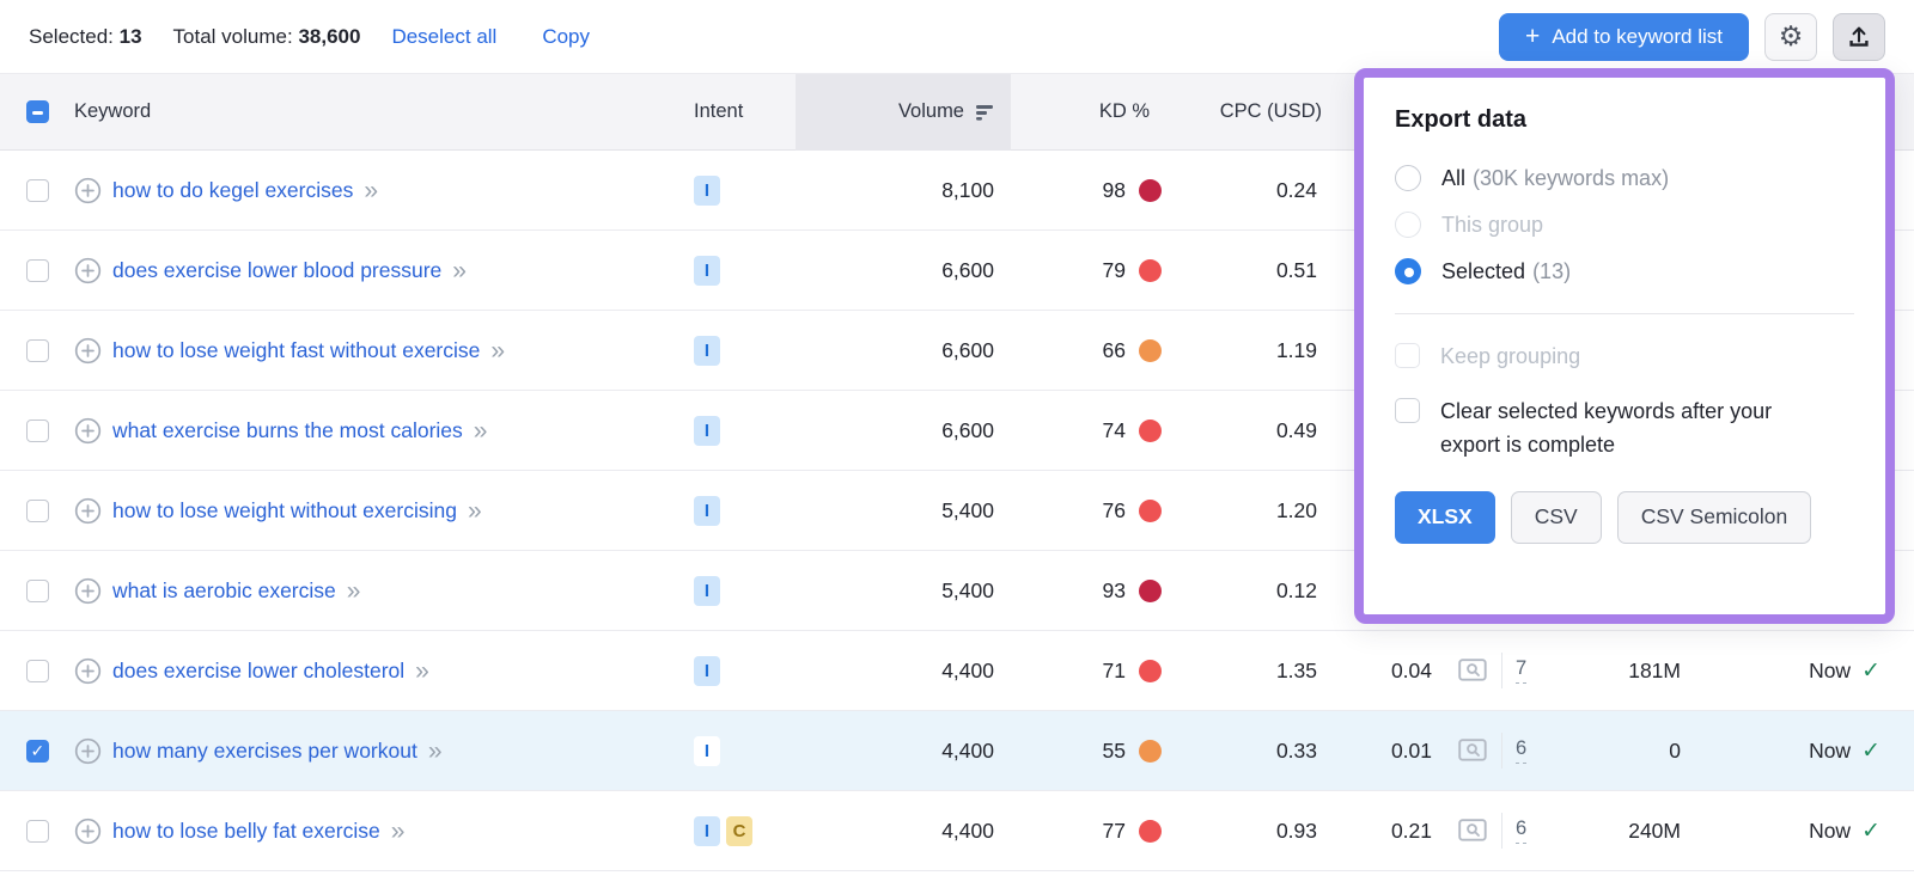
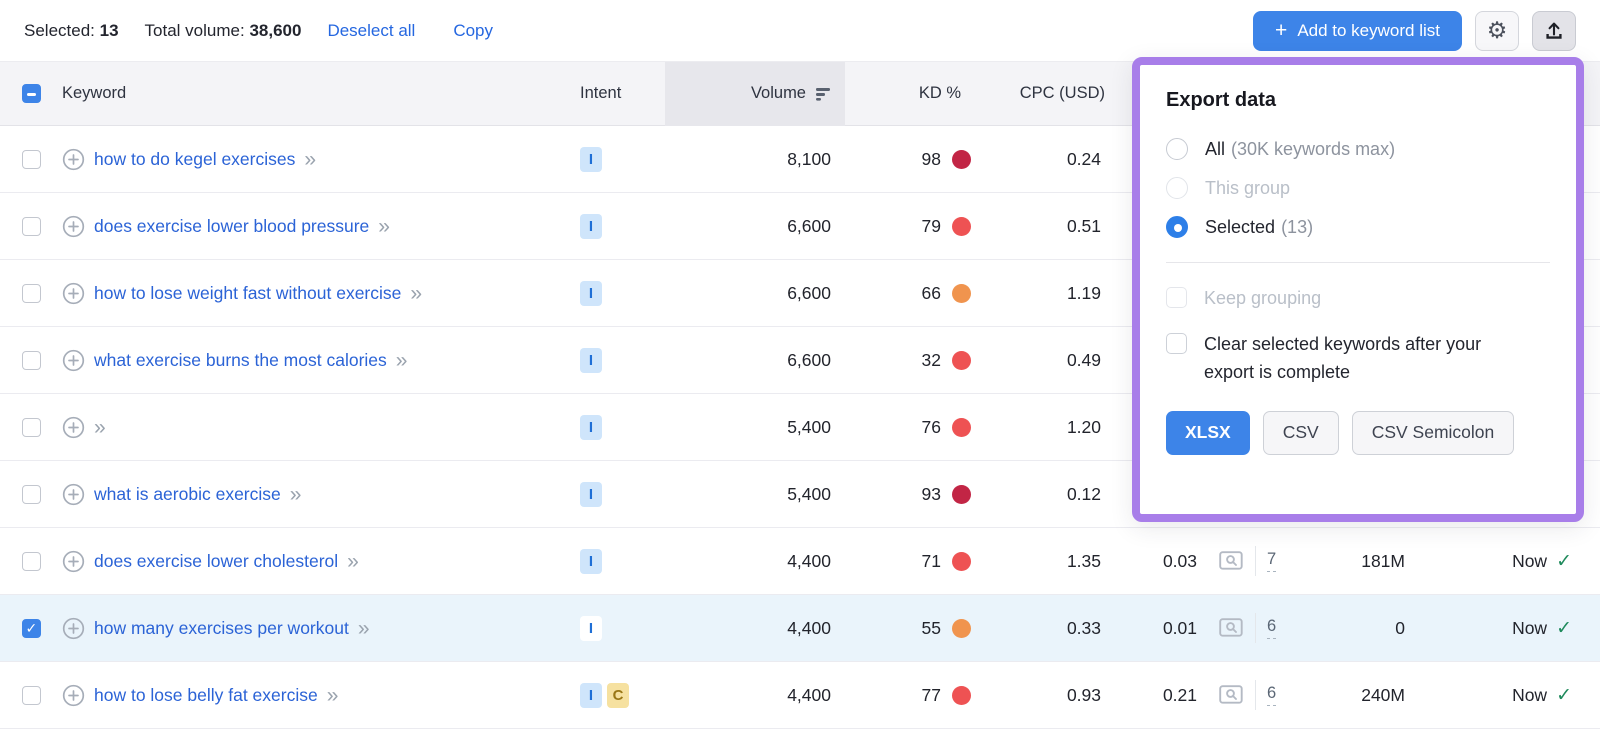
  Selected: 13
  Total volume: 38,600
  Deselect all
  Copy
  +
  Add to keyword list
  ⚙
  Keyword
  Intent
  Volume
  KD %
  CPC (USD)
  how to do kegel exercises
  »
  I
  8,100
  98
  0.24
  does exercise lower blood pressure
  »
  I
  6,600
  79
  0.51
  how to lose weight fast without exercise
  »
  I
  6,600
  66
  1.19
  what exercise burns the most calories
  »
  I
  6,600
- 74
+ 32
  0.49
- how to lose weight without exercising
  »
  I
  5,400
  76
  1.20
  what is aerobic exercise
  »
  I
  5,400
  93
  0.12
  does exercise lower cholesterol
  »
  I
  4,400
  71
  1.35
- 0.04
+ 0.03
  7
  181M
  Now
  ✓
  how many exercises per workout
  »
  I
  4,400
  55
  0.33
  0.01
  6
  0
  Now
  ✓
  how to lose belly fat exercise
  »
  I
  C
  4,400
  77
  0.93
  0.21
  6
  240M
  Now
  ✓
  Export data
  All (30K keywords max)
  This group
  Selected (13)
  Keep grouping
  Clear selected keywords after your export is complete
  XLSX
  CSV
  CSV Semicolon
